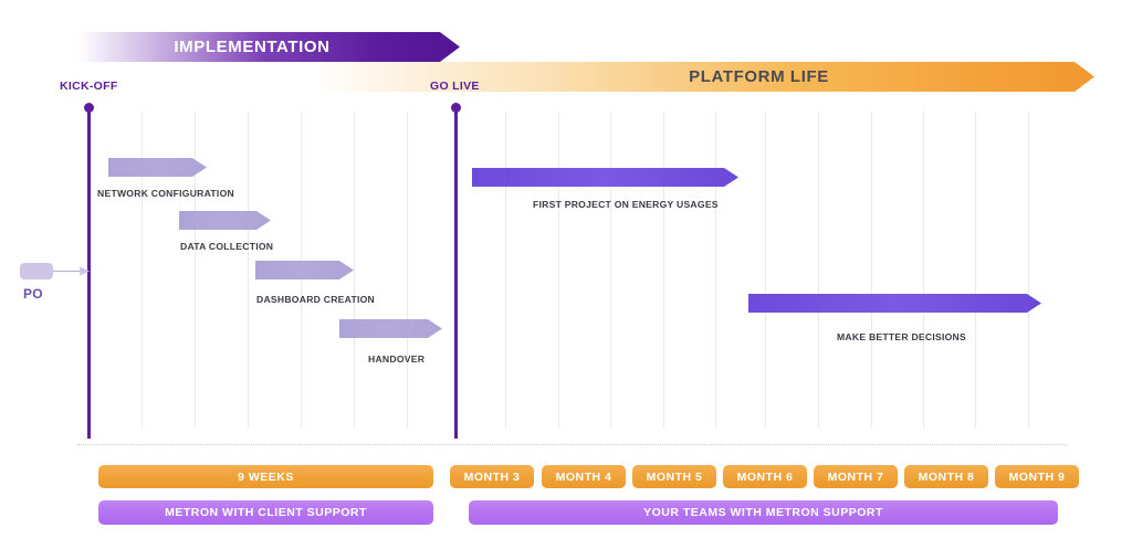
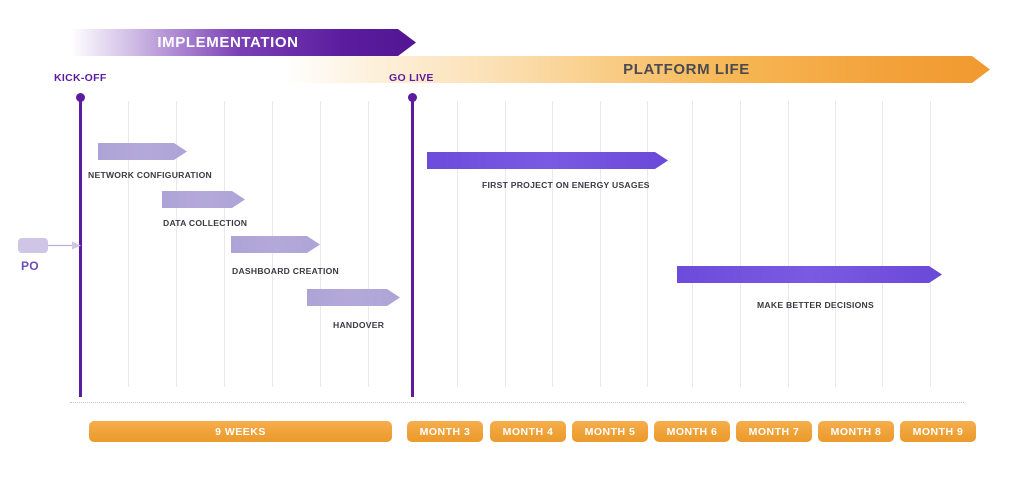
  IMPLEMENTATION
  PLATFORM LIFE
  KICK-OFF
  GO LIVE
  NETWORK CONFIGURATION
  DATA COLLECTION
  DASHBOARD CREATION
  HANDOVER
  FIRST PROJECT ON ENERGY USAGES
  MAKE BETTER DECISIONS
  PO
  9 WEEKS
  MONTH 3
  MONTH 4
  MONTH 5
  MONTH 6
  MONTH 7
  MONTH 8
  MONTH 9
- METRON WITH CLIENT SUPPORT
- YOUR TEAMS WITH METRON SUPPORT
